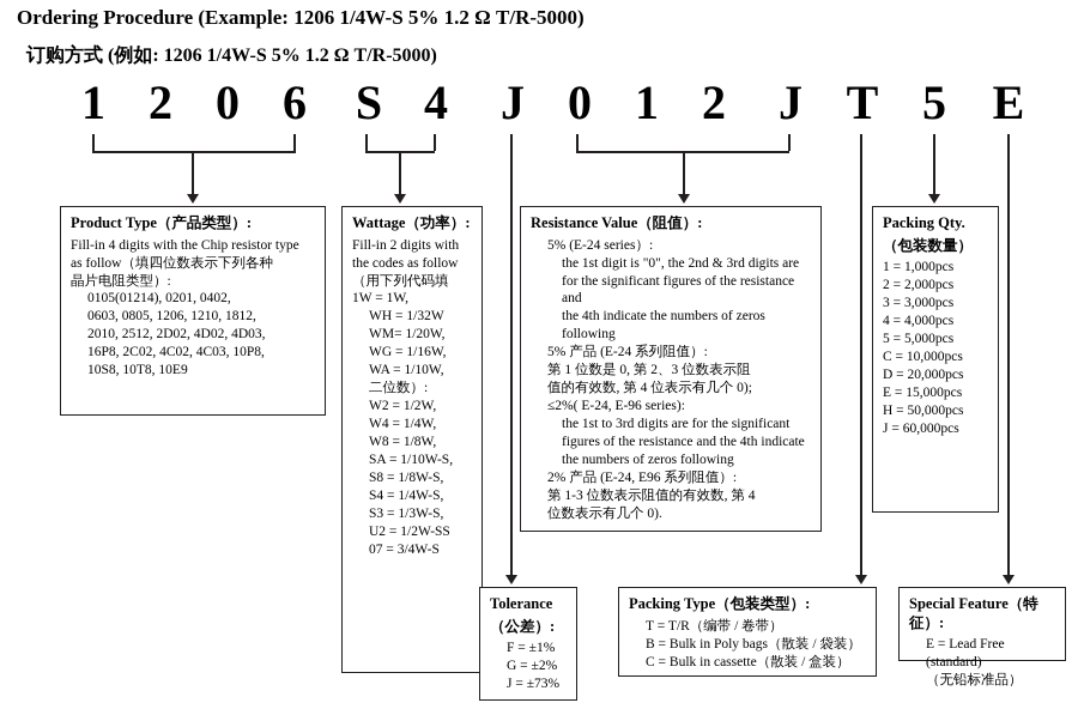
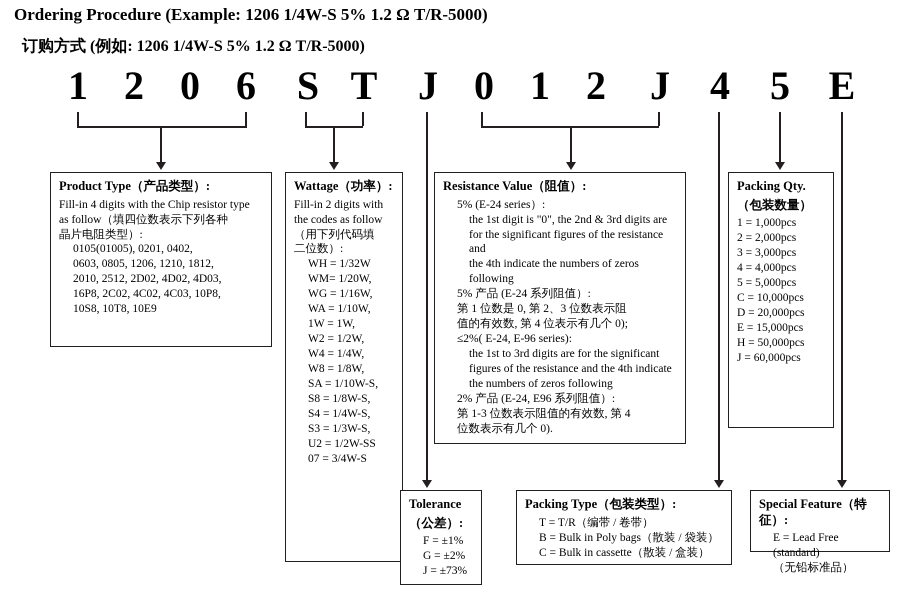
  Ordering Procedure (Example: 1206 1/4W-S 5% 1.2 Ω T/R-5000)
  订购方式 (例如: 1206 1/4W-S 5% 1.2 Ω T/R-5000)
  1
  2
  0
  6
  S
- 4
+ T
  J
  0
  1
  2
  J
- T
+ 4
  5
  E
  Product Type（产品类型）:
  Fill-in 4 digits with the Chip resistor type
  as follow（填四位数表示下列各种
  晶片电阻类型）:
- 0105(01214), 0201, 0402,
+ 0105(01005), 0201, 0402,
  0603, 0805, 1206, 1210, 1812,
  2010, 2512, 2D02, 4D02, 4D03,
  16P8, 2C02, 4C02, 4C03, 10P8,
  10S8, 10T8, 10E9
  Wattage（功率）:
  Fill-in 2 digits with
  the codes as follow
  （用下列代码填
- 1W = 1W,
+ 二位数）:
  WH = 1/32W
  WM= 1/20W,
  WG = 1/16W,
  WA = 1/10W,
- 二位数）:
+ 1W = 1W,
  W2 = 1/2W,
  W4 = 1/4W,
  W8 = 1/8W,
  SA = 1/10W-S,
  S8 = 1/8W-S,
  S4 = 1/4W-S,
  S3 = 1/3W-S,
  U2 = 1/2W-SS
  07 = 3/4W-S
  Resistance Value（阻值）:
  5% (E-24 series）:
  the 1st digit is "0", the 2nd & 3rd digits are
  for the significant figures of the resistance and
  the 4th indicate the numbers of zeros following
  5% 产品 (E-24 系列阻值）:
  第 1 位数是 0, 第 2、3 位数表示阻
  值的有效数, 第 4 位表示有几个 0);
  ≤2%( E-24, E-96 series):
  the 1st to 3rd digits are for the significant
  figures of the resistance and the 4th indicate
  the numbers of zeros following
  2% 产品 (E-24, E96 系列阻值）:
  第 1-3 位数表示阻值的有效数, 第 4
  位数表示有几个 0).
  Packing Qty.
  （包装数量）
  1 = 1,000pcs
  2 = 2,000pcs
  3 = 3,000pcs
  4 = 4,000pcs
  5 = 5,000pcs
  C = 10,000pcs
  D = 20,000pcs
  E = 15,000pcs
  H = 50,000pcs
  J = 60,000pcs
  Tolerance
  （公差）:
  F = ±1%
  G = ±2%
  J = ±73%
  Packing Type（包装类型）:
  T = T/R（编带 / 卷带）
  B = Bulk in Poly bags（散装 / 袋装）
  C = Bulk in cassette（散装 / 盒装）
  Special Feature（特征）:
  E = Lead Free (standard)
  （无铅标准品）
